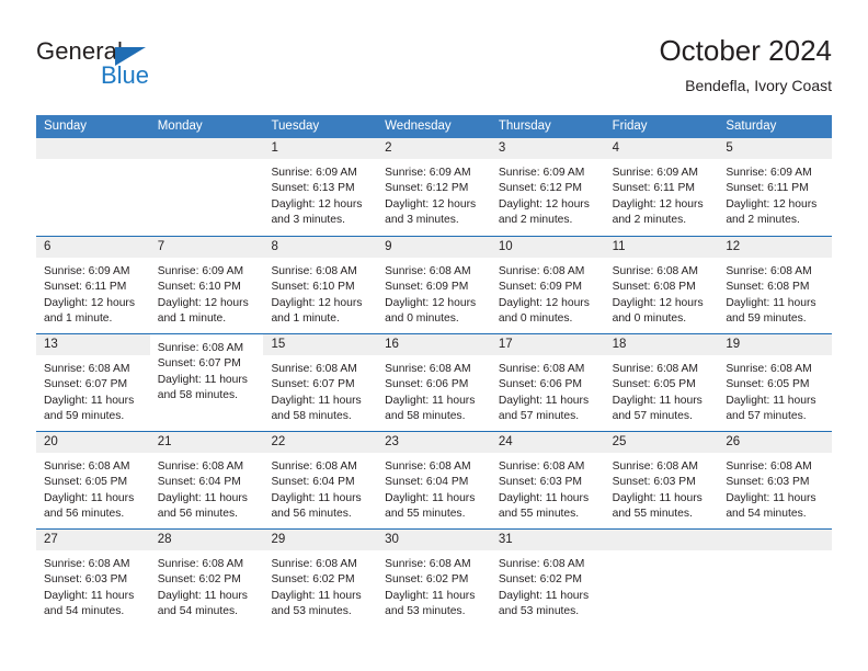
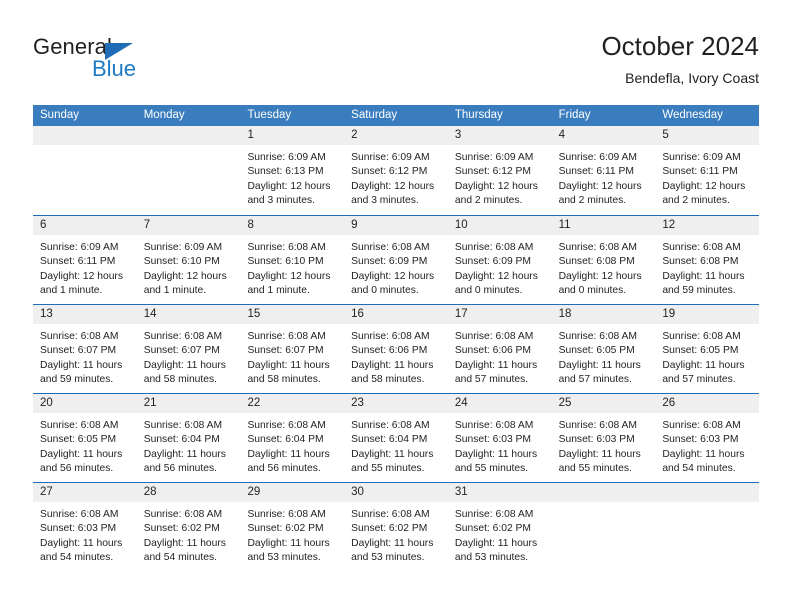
  General
  Blue
  October 2024
  Bendefla, Ivory Coast
  Sunday
  Monday
  Tuesday
- Wednesday
+ Saturday
  Thursday
  Friday
- Saturday
+ Wednesday
  1
  Sunrise: 6:09 AM
  Sunset: 6:13 PM
  Daylight: 12 hours
  and 3 minutes.
  2
  Sunrise: 6:09 AM
  Sunset: 6:12 PM
  Daylight: 12 hours
  and 3 minutes.
  3
  Sunrise: 6:09 AM
  Sunset: 6:12 PM
  Daylight: 12 hours
  and 2 minutes.
  4
  Sunrise: 6:09 AM
  Sunset: 6:11 PM
  Daylight: 12 hours
  and 2 minutes.
  5
  Sunrise: 6:09 AM
  Sunset: 6:11 PM
  Daylight: 12 hours
  and 2 minutes.
  6
  Sunrise: 6:09 AM
  Sunset: 6:11 PM
  Daylight: 12 hours
  and 1 minute.
  7
  Sunrise: 6:09 AM
  Sunset: 6:10 PM
  Daylight: 12 hours
  and 1 minute.
  8
  Sunrise: 6:08 AM
  Sunset: 6:10 PM
  Daylight: 12 hours
  and 1 minute.
  9
  Sunrise: 6:08 AM
  Sunset: 6:09 PM
  Daylight: 12 hours
  and 0 minutes.
  10
  Sunrise: 6:08 AM
  Sunset: 6:09 PM
  Daylight: 12 hours
  and 0 minutes.
  11
  Sunrise: 6:08 AM
  Sunset: 6:08 PM
  Daylight: 12 hours
  and 0 minutes.
  12
  Sunrise: 6:08 AM
  Sunset: 6:08 PM
  Daylight: 11 hours
  and 59 minutes.
  13
  Sunrise: 6:08 AM
  Sunset: 6:07 PM
  Daylight: 11 hours
  and 59 minutes.
+ 14
  Sunrise: 6:08 AM
  Sunset: 6:07 PM
  Daylight: 11 hours
  and 58 minutes.
  15
  Sunrise: 6:08 AM
  Sunset: 6:07 PM
  Daylight: 11 hours
  and 58 minutes.
  16
  Sunrise: 6:08 AM
  Sunset: 6:06 PM
  Daylight: 11 hours
  and 58 minutes.
  17
  Sunrise: 6:08 AM
  Sunset: 6:06 PM
  Daylight: 11 hours
  and 57 minutes.
  18
  Sunrise: 6:08 AM
  Sunset: 6:05 PM
  Daylight: 11 hours
  and 57 minutes.
  19
  Sunrise: 6:08 AM
  Sunset: 6:05 PM
  Daylight: 11 hours
  and 57 minutes.
  20
  Sunrise: 6:08 AM
  Sunset: 6:05 PM
  Daylight: 11 hours
  and 56 minutes.
  21
  Sunrise: 6:08 AM
  Sunset: 6:04 PM
  Daylight: 11 hours
  and 56 minutes.
  22
  Sunrise: 6:08 AM
  Sunset: 6:04 PM
  Daylight: 11 hours
  and 56 minutes.
  23
  Sunrise: 6:08 AM
  Sunset: 6:04 PM
  Daylight: 11 hours
  and 55 minutes.
  24
  Sunrise: 6:08 AM
  Sunset: 6:03 PM
  Daylight: 11 hours
  and 55 minutes.
  25
  Sunrise: 6:08 AM
  Sunset: 6:03 PM
  Daylight: 11 hours
  and 55 minutes.
  26
  Sunrise: 6:08 AM
  Sunset: 6:03 PM
  Daylight: 11 hours
  and 54 minutes.
  27
  Sunrise: 6:08 AM
  Sunset: 6:03 PM
  Daylight: 11 hours
  and 54 minutes.
  28
  Sunrise: 6:08 AM
  Sunset: 6:02 PM
  Daylight: 11 hours
  and 54 minutes.
  29
  Sunrise: 6:08 AM
  Sunset: 6:02 PM
  Daylight: 11 hours
  and 53 minutes.
  30
  Sunrise: 6:08 AM
  Sunset: 6:02 PM
  Daylight: 11 hours
  and 53 minutes.
  31
  Sunrise: 6:08 AM
  Sunset: 6:02 PM
  Daylight: 11 hours
  and 53 minutes.
